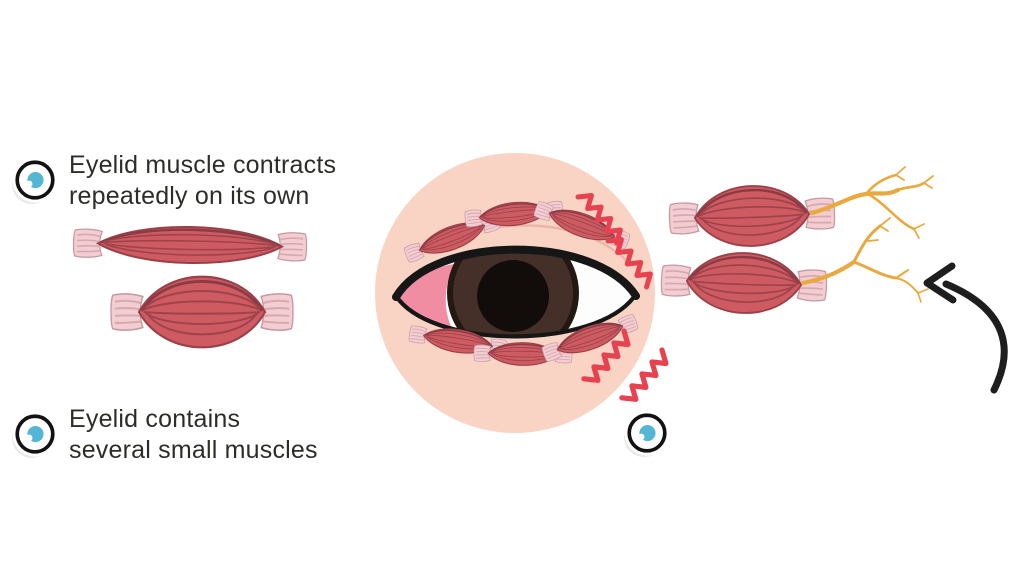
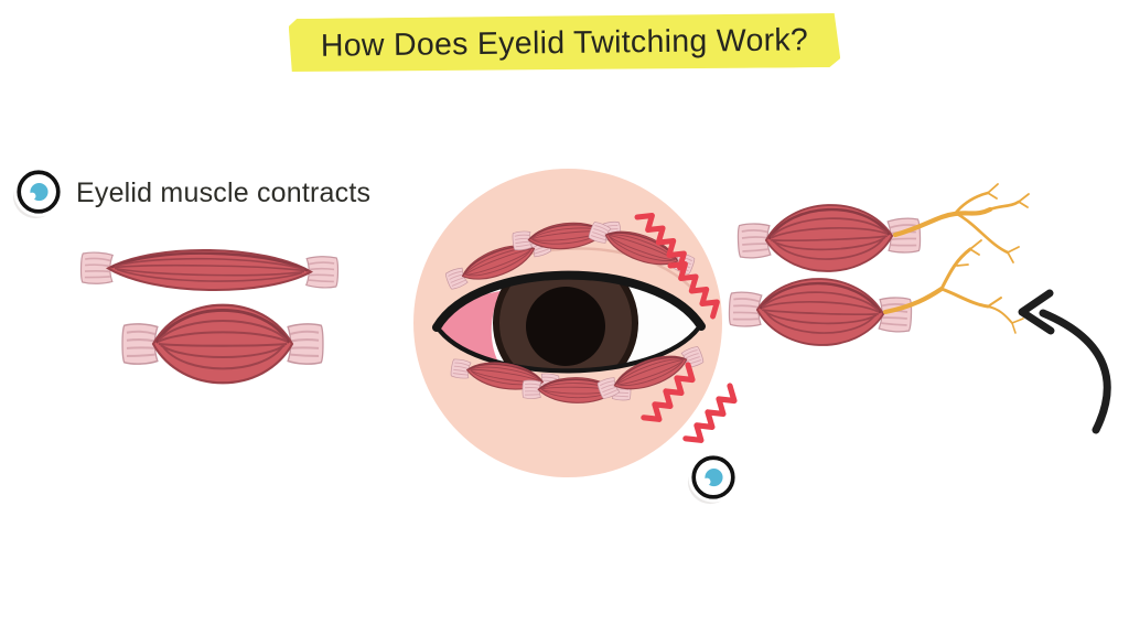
+ How Does Eyelid Twitching Work?
  Eyelid muscle contracts
- repeatedly on its own
- Eyelid contains
- several small muscles
